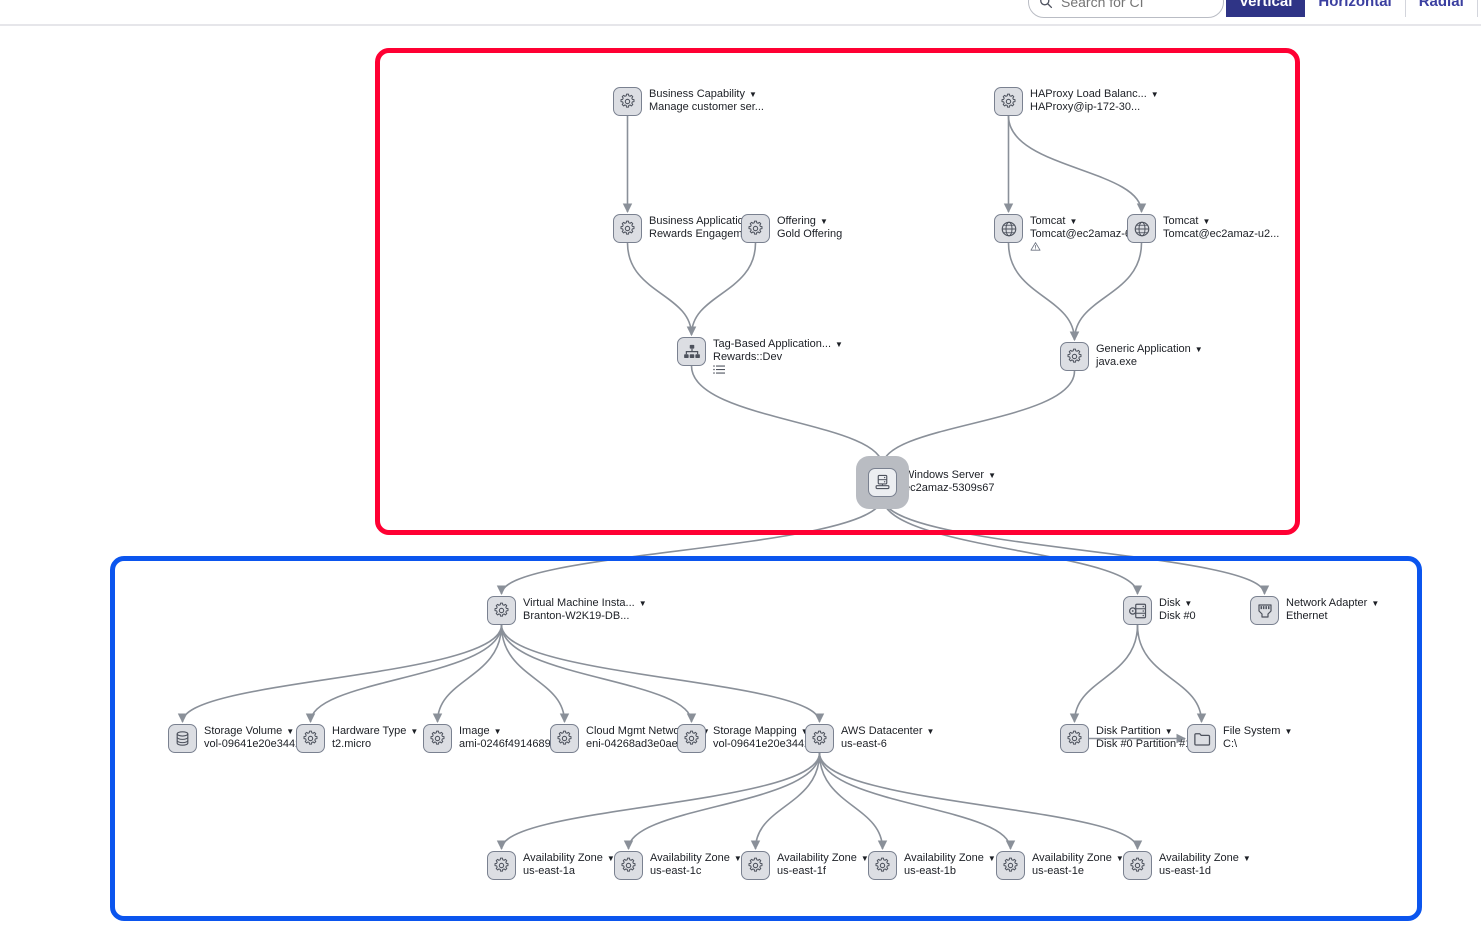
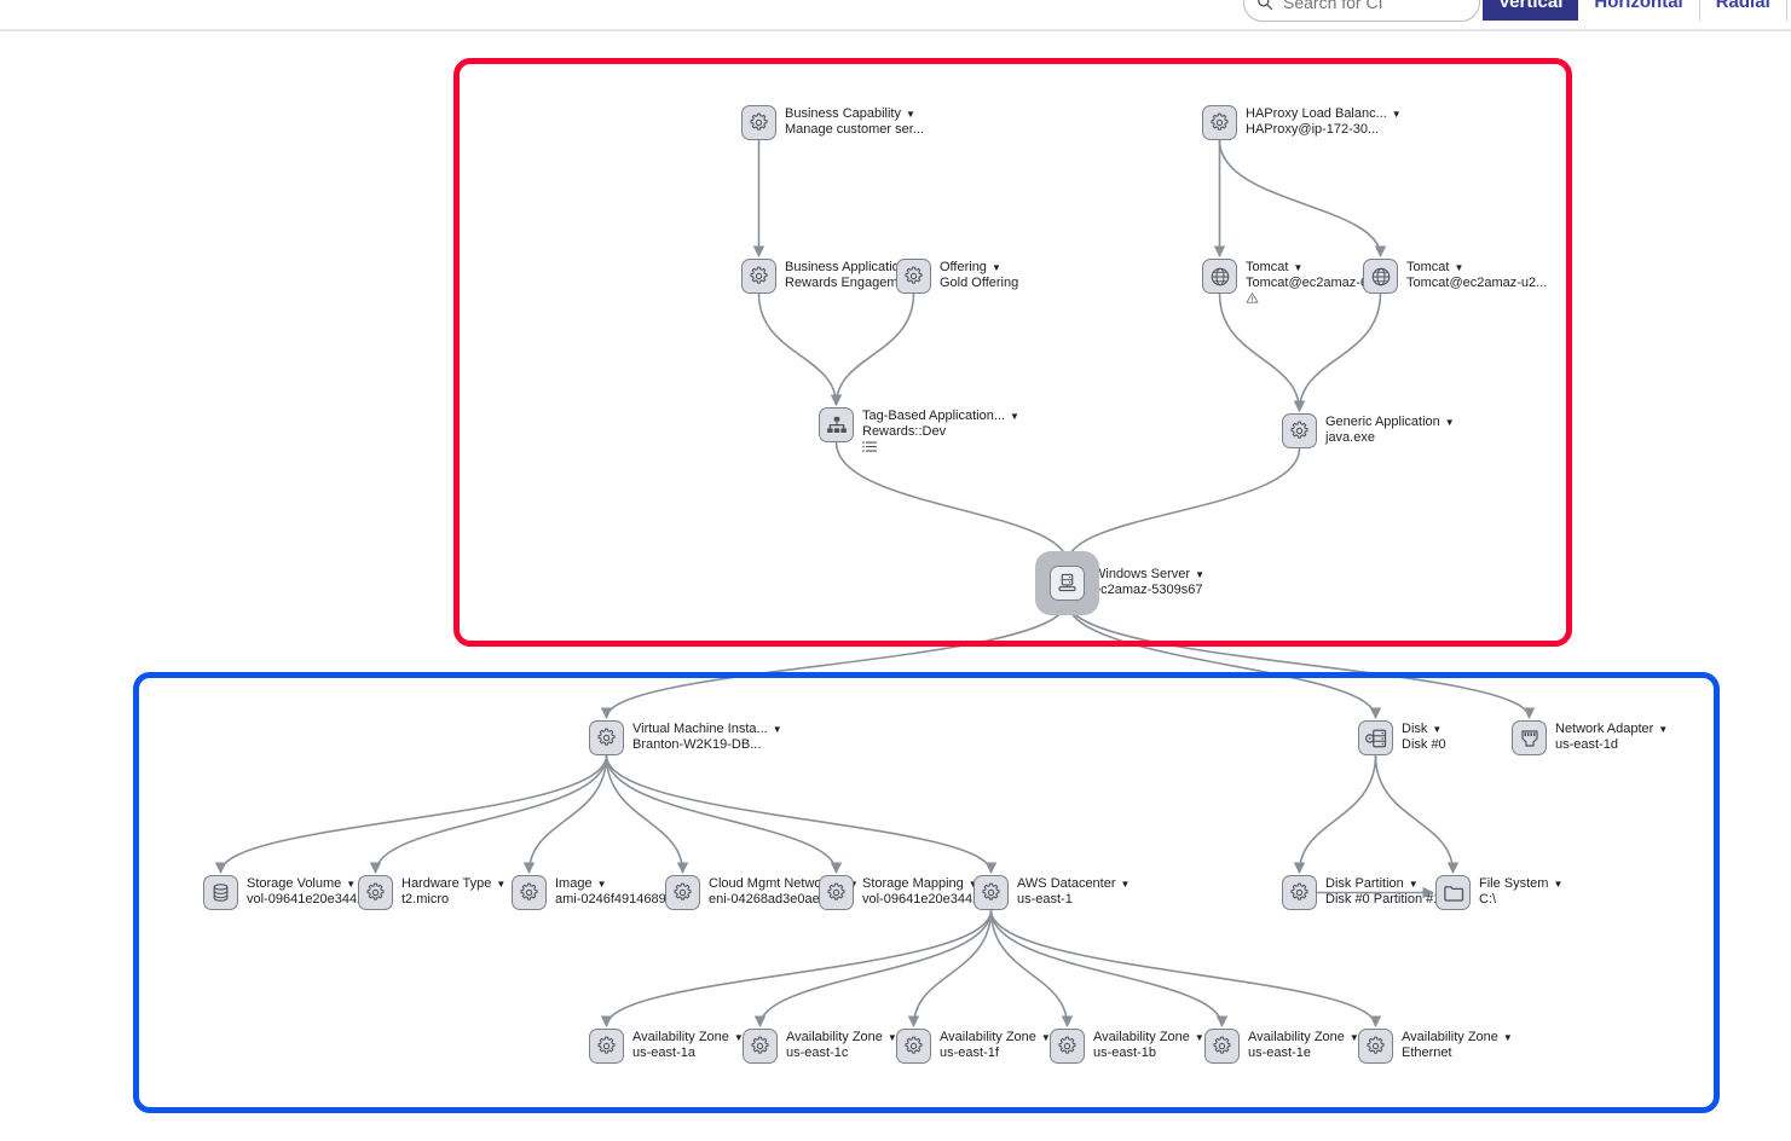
  Search for CI
  Vertical
  Horizontal
  Radial
  Business Capability ▼
  Manage customer ser...
  HAProxy Load Balanc... ▼
  HAProxy@ip-172-30...
  Business Applicati
  Rewards Engagem
  Offering ▼
  Gold Offering
  Tomcat ▼
  Tomcat@ec2amaz-
  Tomcat ▼
  Tomcat@ec2amaz-u2...
  Tag-Based Application... ▼
  Rewards::Dev
  Generic Application ▼
  java.exe
  Windows Server ▼
  c2amaz-5309s67
  Virtual Machine Insta... ▼
  Branton-W2K19-DB...
  Disk ▼
  Disk #0
  Network Adapter ▼
- Ethernet
+ us-east-1d
  Storage Volume ▼
  vol-09641e20e344
  Hardware Type ▼
  t2.micro
  Image ▼
  ami-0246f4914689
  eni-04268ad3e0ae
  Storage Mapping
  vol-09641e20e344
  AWS Datacenter ▼
- us-east-6
+ us-east-1
  Disk Partition ▼
  Disk #0 Partition #
  File System ▼
  C:\
  Availability Zone ▼
  us-east-1a
  Availability Zone ▼
  us-east-1c
  Availability Zone ▼
  us-east-1f
  Availability Zone ▼
  us-east-1b
  Availability Zone ▼
  us-east-1e
  Availability Zone ▼
- us-east-1d
+ Ethernet
